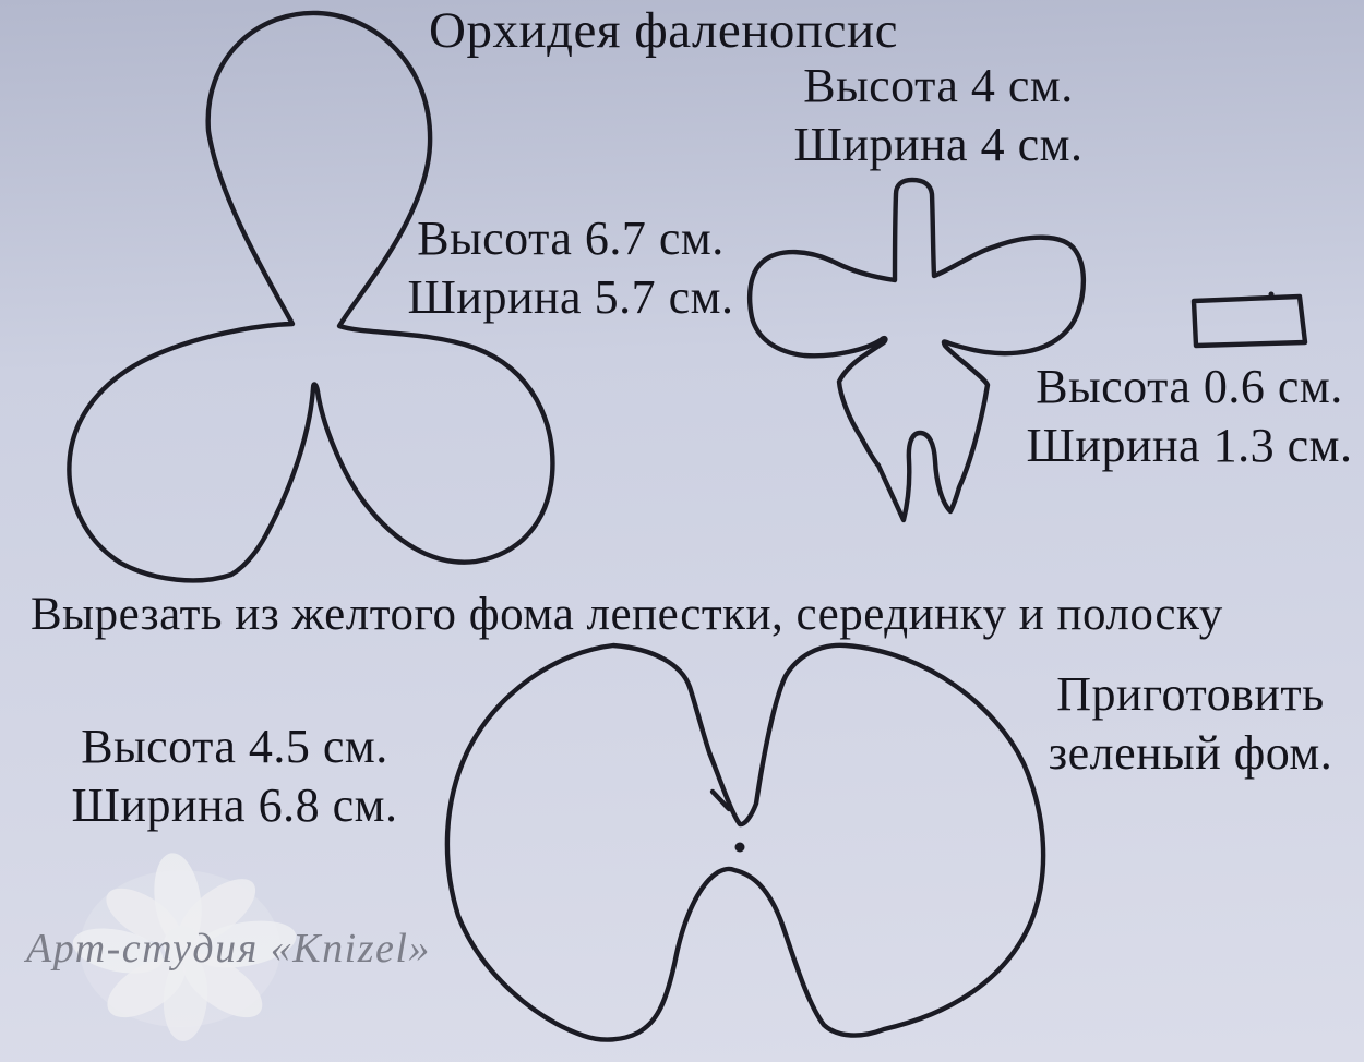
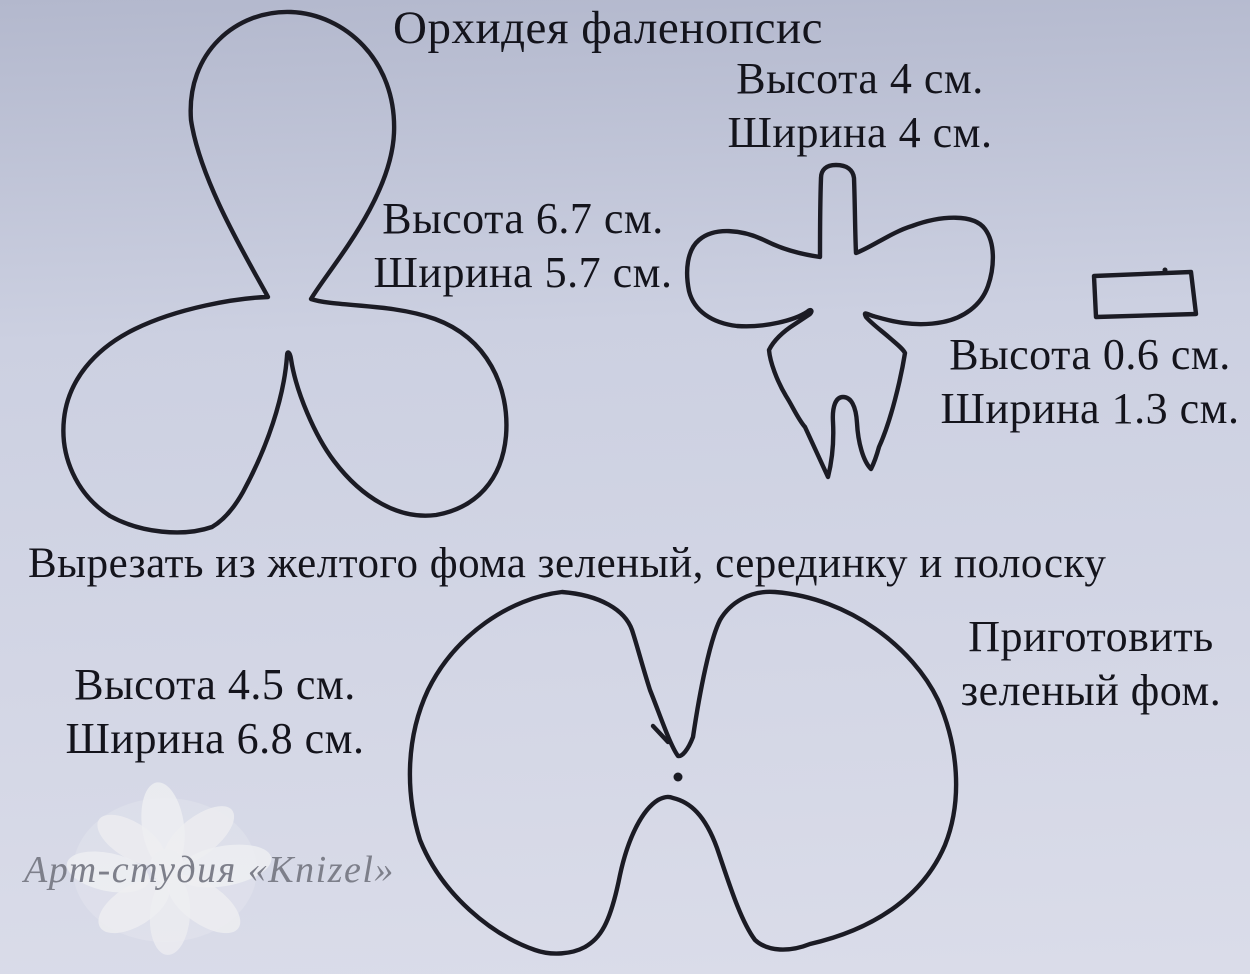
  Орхидея фаленопсис
  Высота 4 см.
  Ширина 4 см.
  Высота 6.7 см.
  Ширина 5.7 см.
  Высота 0.6 см.
  Ширина 1.3 см.
- Вырезать из желтого фома лепестки, серединку и полоску
+ Вырезать из желтого фома зеленый, серединку и полоску
  Высота 4.5 см.
  Ширина 6.8 см.
  Приготовить
  зеленый фом.
  Арт-студия «Knizel»
